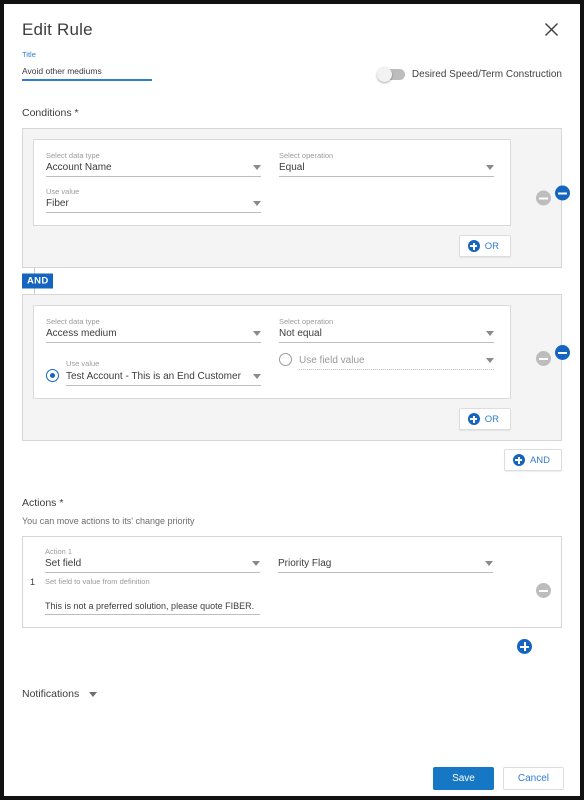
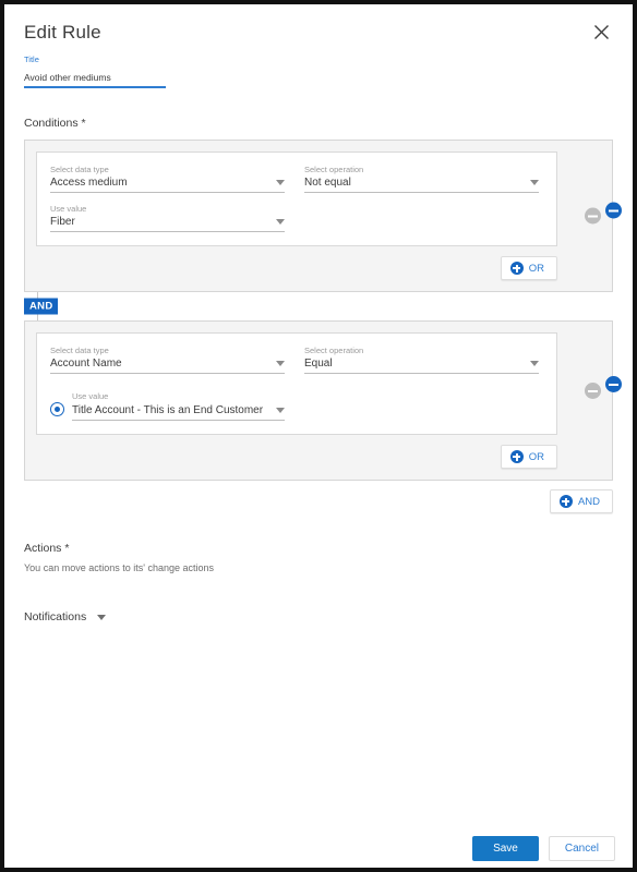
  Edit Rule
  Title
  Avoid other mediums
- Desired Speed/Term Construction
  Conditions *
  Select data type
- Account Name
+ Access medium
  Select operation
- Equal
+ Not equal
  Use value
  Fiber
  OR
  AND
  Select data type
- Access medium
+ Account Name
  Select operation
- Not equal
+ Equal
  Use value
- Test Account - This is an End Customer
+ Title Account - This is an End Customer
- Use field value
  OR
  AND
  Actions *
- You can move actions to its' change priority
+ You can move actions to its' change actions
- 1
- Action 1
- Set field
- Set field to value from definition
- Priority Flag
- This is not a preferred solution, please quote FIBER.
  Notifications
  Save
  Cancel
